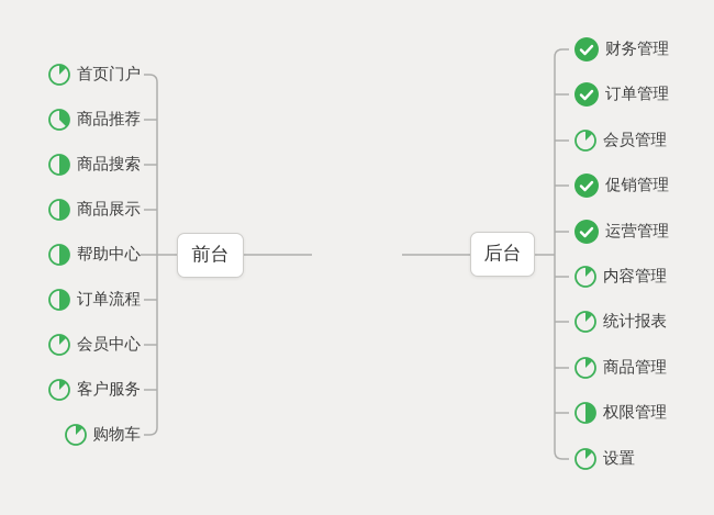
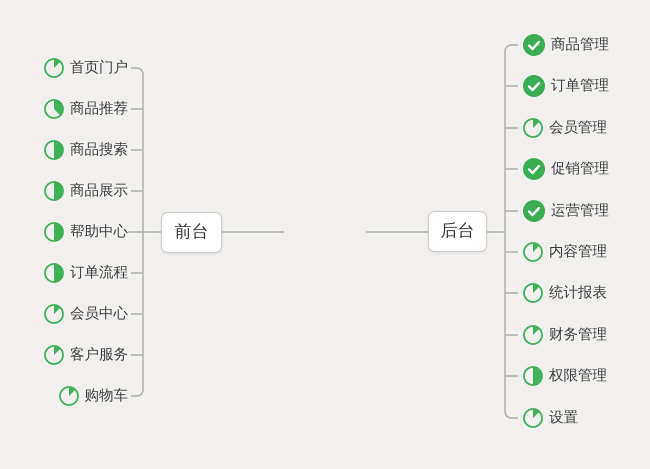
  前台
  后台
  首页门户
  商品推荐
  商品搜索
  商品展示
  帮助中心
  订单流程
  会员中心
  客户服务
  购物车
- 财务管理
+ 商品管理
  订单管理
  会员管理
  促销管理
  运营管理
  内容管理
  统计报表
- 商品管理
+ 财务管理
  权限管理
  设置
